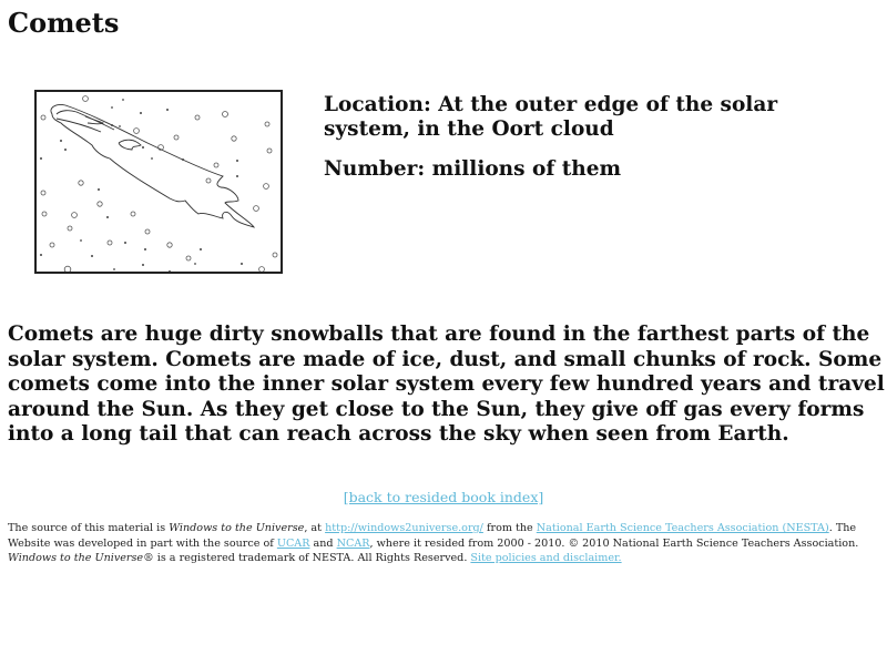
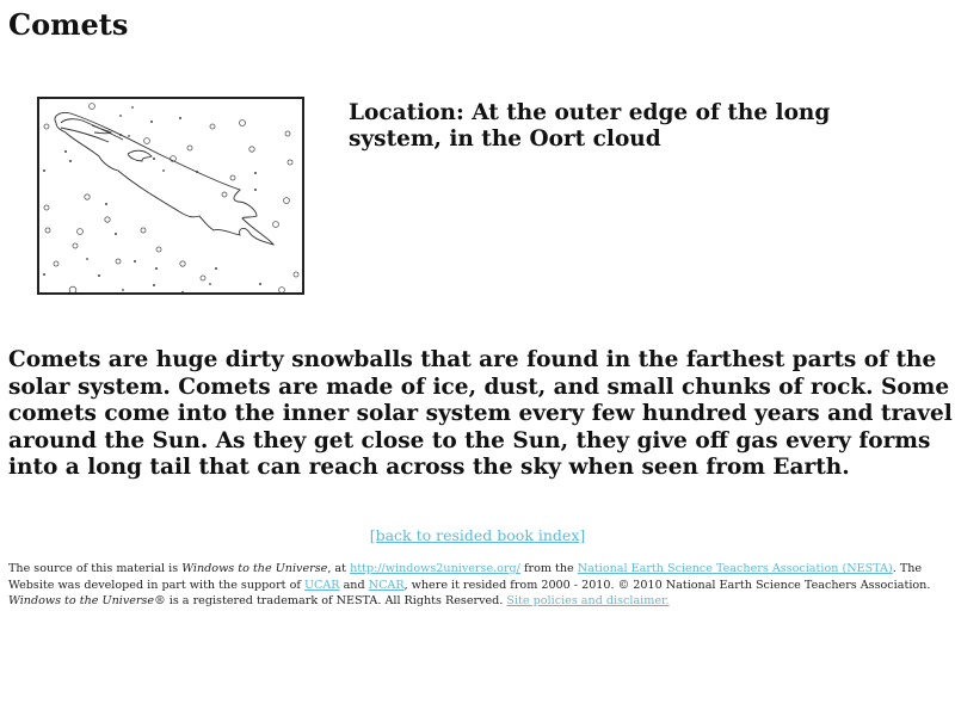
  Comets
- Location: At the outer edge of the solar system, in the Oort cloud
+ Location: At the outer edge of the long system, in the Oort cloud
- Number: millions of them
  Comets are huge dirty snowballs that are found in the farthest parts of the solar system. Comets are made of ice, dust, and small chunks of rock. Some comets come into the inner solar system every few hundred years and travel around the Sun. As they get close to the Sun, they give off gas every forms into a long tail that can reach across the sky when seen from Earth.
  [back to resided book index]
- The source of this material is Windows to the Universe, at http://windows2universe.org/ from the National Earth Science Teachers Association (NESTA). The Website was developed in part with the source of UCAR and NCAR, where it resided from 2000 - 2010. © 2010 National Earth Science Teachers Association. Windows to the Universe® is a registered trademark of NESTA. All Rights Reserved. Site policies and disclaimer.
+ The source of this material is Windows to the Universe, at http://windows2universe.org/ from the National Earth Science Teachers Association (NESTA). The Website was developed in part with the support of UCAR and NCAR, where it resided from 2000 - 2010. © 2010 National Earth Science Teachers Association. Windows to the Universe® is a registered trademark of NESTA. All Rights Reserved. Site policies and disclaimer.
